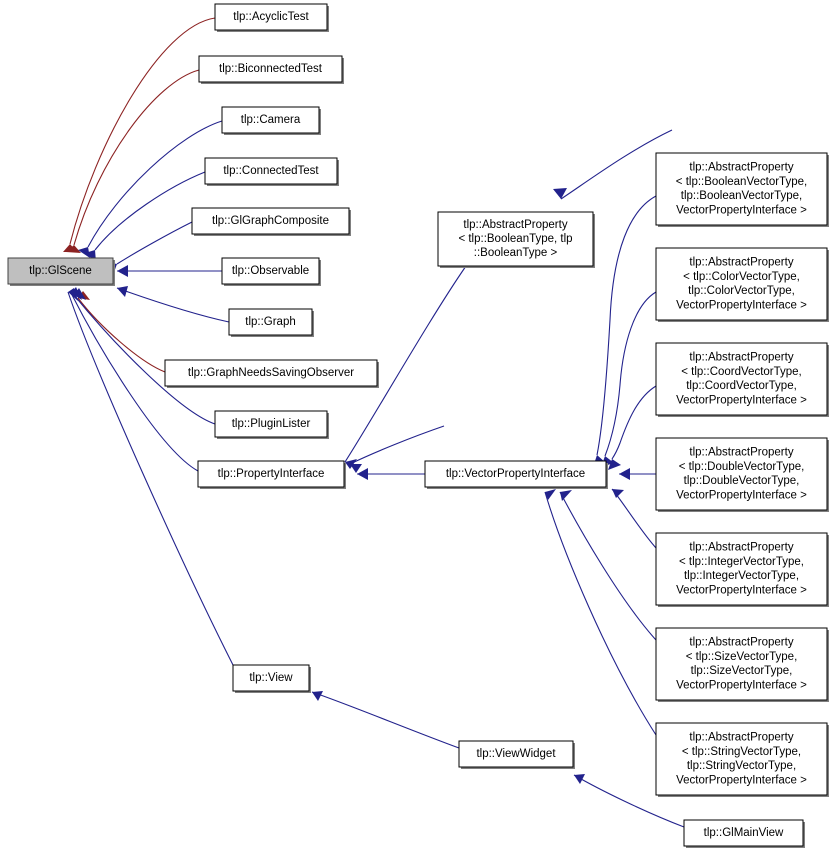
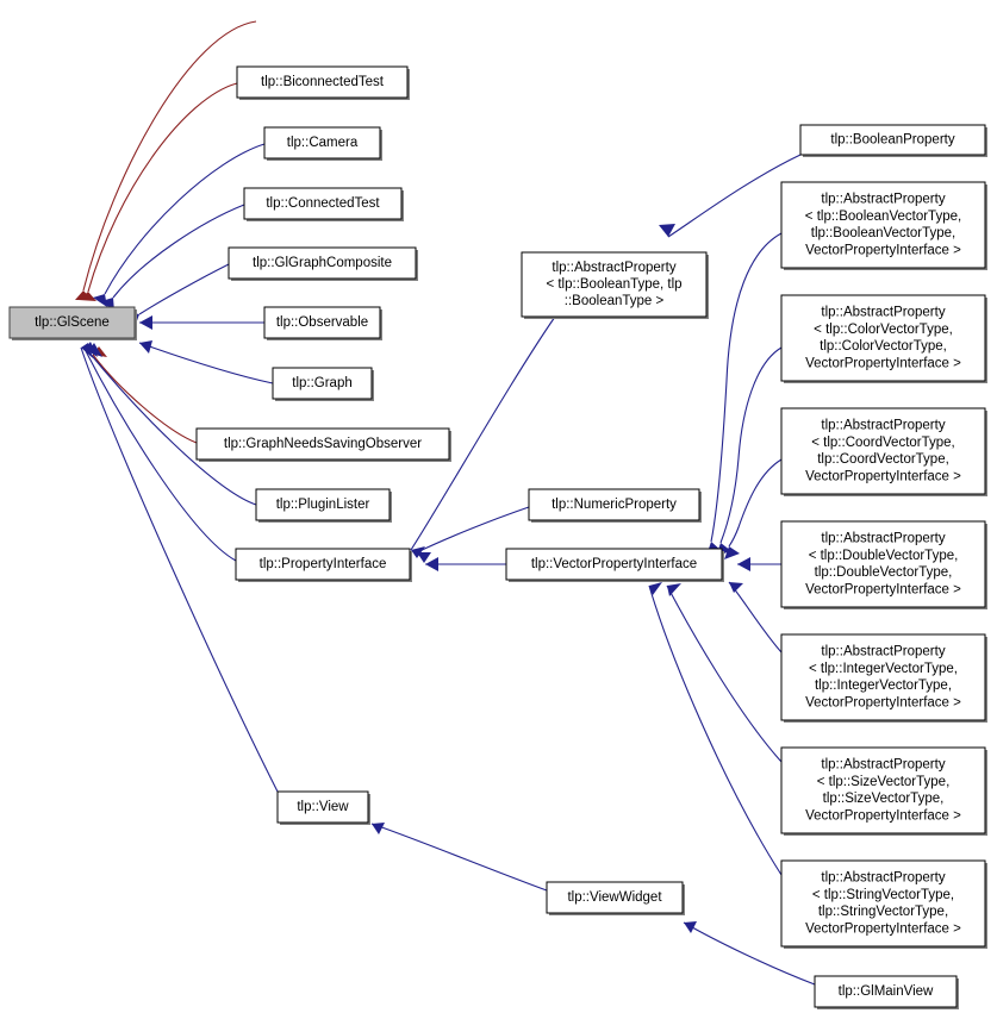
  tlp::GlScene
- tlp::AcyclicTest
  tlp::BiconnectedTest
  tlp::Camera
  tlp::ConnectedTest
  tlp::GlGraphComposite
  tlp::Observable
  tlp::Graph
  tlp::GraphNeedsSavingObserver
  tlp::PluginLister
  tlp::PropertyInterface
  tlp::View
  tlp::AbstractProperty
  < tlp::BooleanType, tlp
  ::BooleanType >
+ tlp::NumericProperty
  tlp::VectorPropertyInterface
  tlp::ViewWidget
+ tlp::BooleanProperty
  tlp::AbstractProperty
  < tlp::BooleanVectorType,
  tlp::BooleanVectorType,
  VectorPropertyInterface >
  tlp::AbstractProperty
  < tlp::ColorVectorType,
  tlp::ColorVectorType,
  VectorPropertyInterface >
  tlp::AbstractProperty
  < tlp::CoordVectorType,
  tlp::CoordVectorType,
  VectorPropertyInterface >
  tlp::AbstractProperty
  < tlp::DoubleVectorType,
  tlp::DoubleVectorType,
  VectorPropertyInterface >
  tlp::AbstractProperty
  < tlp::IntegerVectorType,
  tlp::IntegerVectorType,
  VectorPropertyInterface >
  tlp::AbstractProperty
  < tlp::SizeVectorType,
  tlp::SizeVectorType,
  VectorPropertyInterface >
  tlp::AbstractProperty
  < tlp::StringVectorType,
  tlp::StringVectorType,
  VectorPropertyInterface >
  tlp::GlMainView
